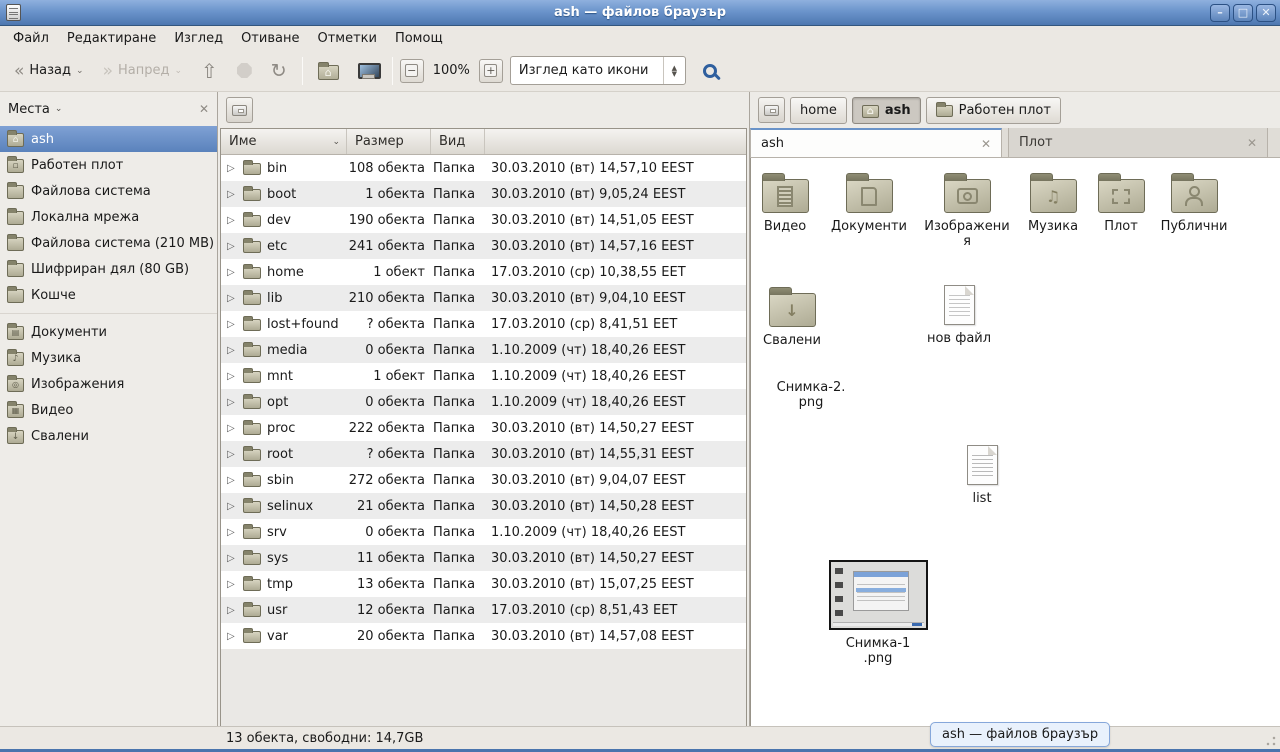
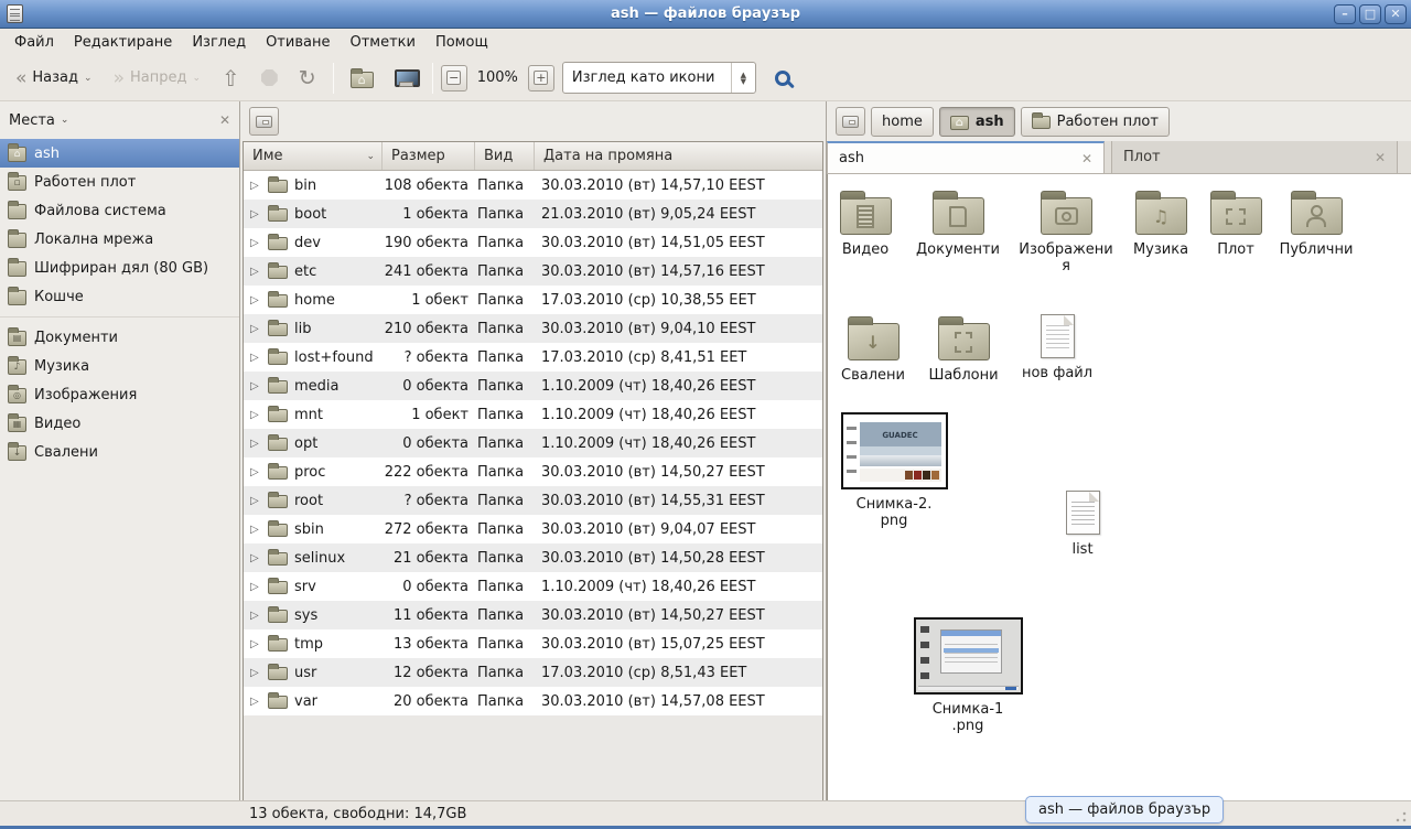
  ash — файлов браузър
  –
  □
  ✕
  Файл
  Редактиране
  Изглед
  Отиване
  Отметки
  Помощ
  «
  Назад
  ⌄
  »
  Напред
  ⌄
  ⇧
  ↻
  −
  100%
  +
  Изглед като икони
  ▲
  ▼
  Места
  ⌄
  ✕
  ash
  Работен плот
  Файлова система
  Локална мрежа
- Файлова система (210 MB)
  Шифриран дял (80 GB)
  Кошче
  Документи
  Музика
  Изображения
  Видео
  Свалени
  Име
  ⌄
  Размер
  Вид
+ Дата на промяна
  ▷
  bin
  108 обекта
  Папка
  30.03.2010 (вт) 14,57,10 EEST
  ▷
  boot
  1 обекта
  Папка
- 30.03.2010 (вт) 9,05,24 EEST
+ 21.03.2010 (вт) 9,05,24 EEST
  ▷
  dev
  190 обекта
  Папка
  30.03.2010 (вт) 14,51,05 EEST
  ▷
  etc
  241 обекта
  Папка
  30.03.2010 (вт) 14,57,16 EEST
  ▷
  home
  1 обект
  Папка
  17.03.2010 (ср) 10,38,55 EET
  ▷
  lib
  210 обекта
  Папка
  30.03.2010 (вт) 9,04,10 EEST
  ▷
  lost+found
  ? обекта
  Папка
  17.03.2010 (ср) 8,41,51 EET
  ▷
  media
  0 обекта
  Папка
  1.10.2009 (чт) 18,40,26 EEST
  ▷
  mnt
  1 обект
  Папка
  1.10.2009 (чт) 18,40,26 EEST
  ▷
  opt
  0 обекта
  Папка
  1.10.2009 (чт) 18,40,26 EEST
  ▷
  proc
  222 обекта
  Папка
  30.03.2010 (вт) 14,50,27 EEST
  ▷
  root
  ? обекта
  Папка
  30.03.2010 (вт) 14,55,31 EEST
  ▷
  sbin
  272 обекта
  Папка
  30.03.2010 (вт) 9,04,07 EEST
  ▷
  selinux
  21 обекта
  Папка
  30.03.2010 (вт) 14,50,28 EEST
  ▷
  srv
  0 обекта
  Папка
  1.10.2009 (чт) 18,40,26 EEST
  ▷
  sys
  11 обекта
  Папка
  30.03.2010 (вт) 14,50,27 EEST
  ▷
  tmp
  13 обекта
  Папка
  30.03.2010 (вт) 15,07,25 EEST
  ▷
  usr
  12 обекта
  Папка
  17.03.2010 (ср) 8,51,43 EET
  ▷
  var
  20 обекта
  Папка
  30.03.2010 (вт) 14,57,08 EEST
  home
  ash
  Работен плот
  ash
  ✕
  Плот
  ✕
  Видео
  Документи
  Изображения
  Музика
  Плот
  Публични
  Свалени
+ Шаблони
  нов файл
+ GUADEC
  Снимка-2.png
  list
  Снимка-1.png
  13 обекта, свободни: 14,7GB
  ash — файлов браузър
